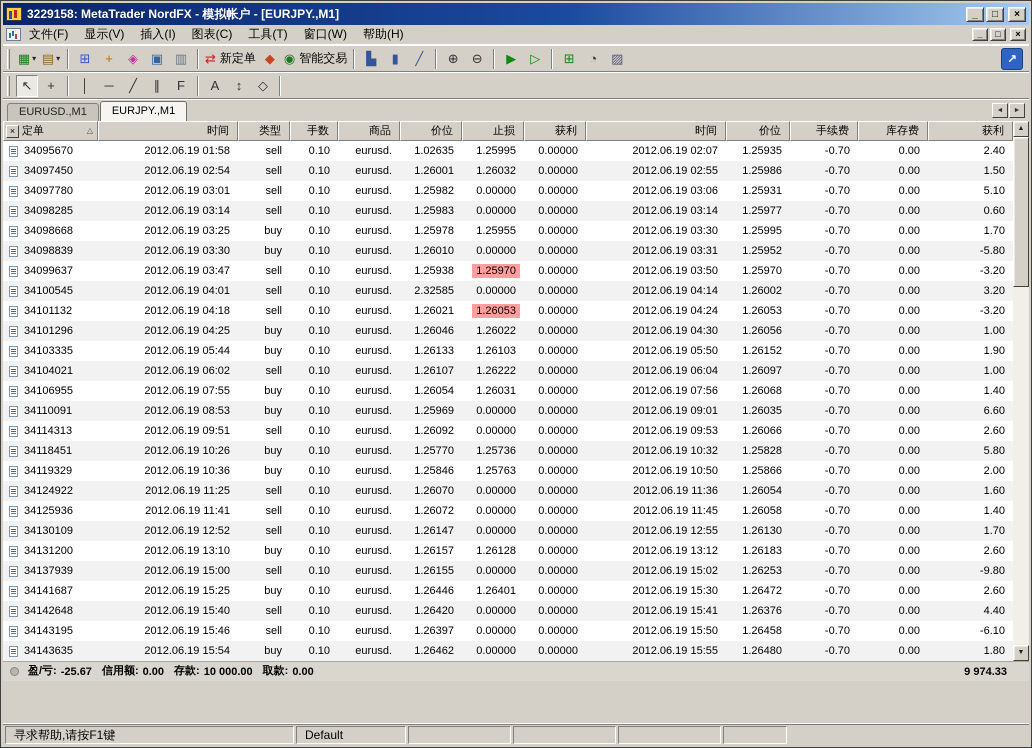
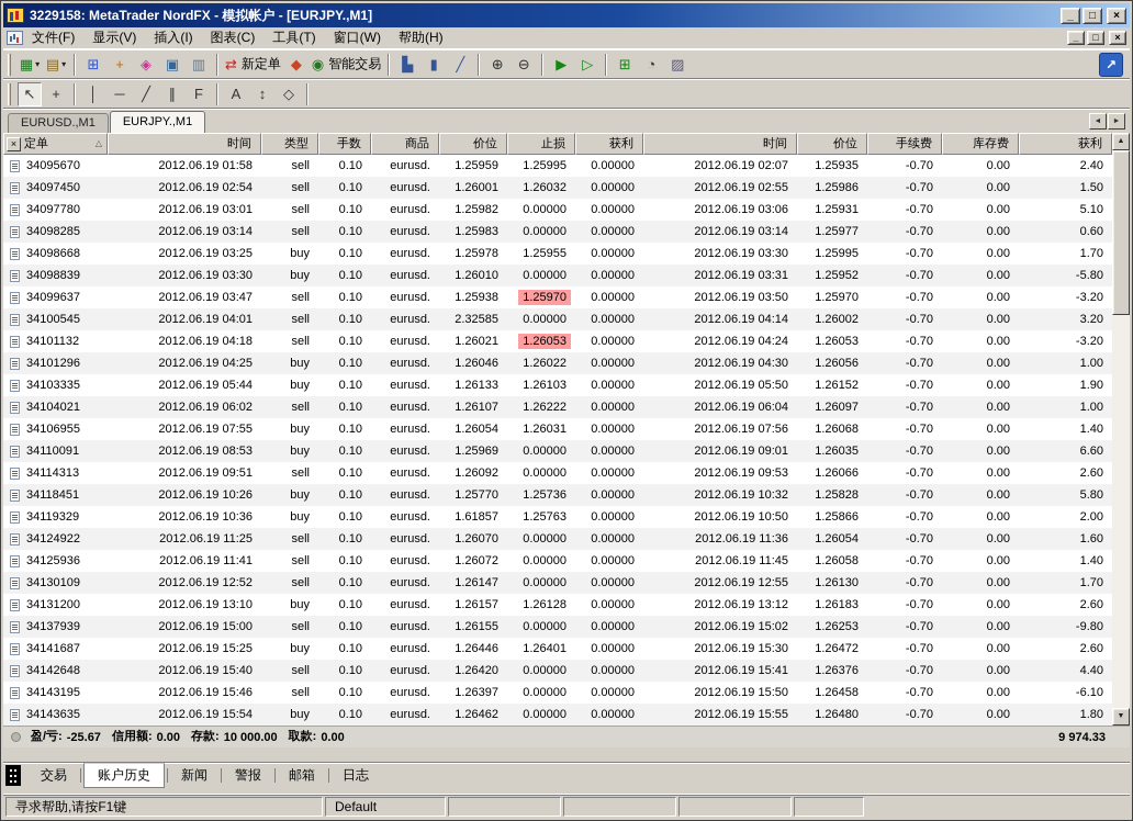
  3229158: MetaTrader NordFX - 模拟帐户 - [EURJPY.,M1]
  _
  □
  ×
  文件(F)
  显示(V)
  插入(I)
  图表(C)
  工具(T)
  窗口(W)
  帮助(H)
  _
  □
  ×
  ▦
  ▾
  ▤
  ▾
  ⊞
  +
  ◈
  ▣
  ▥
  ⇄
  新定单
  ◆
  ◉
  智能交易
  ▙
  ▮
  ╱
  ⊕
  ⊖
  ▶
  ▷
  ⊞
  ◔
  ▨
  ↗
  ↖
  +
  │
  ─
  ╱
  ∥
  F
  A
  ↕
  ◇
  EURUSD.,M1
  EURJPY.,M1
  ×
  定单
  △
  时间
  类型
  手数
  商品
  价位
  止损
  获利
  时间
  价位
  手续费
  库存费
  获利
  34095670
  2012.06.19 01:58
  sell
  0.10
  eurusd.
- 1.02635
+ 1.25959
  1.25995
  0.00000
  2012.06.19 02:07
  1.25935
  -0.70
  0.00
  2.40
  34097450
  2012.06.19 02:54
  sell
  0.10
  eurusd.
  1.26001
  1.26032
  0.00000
  2012.06.19 02:55
  1.25986
  -0.70
  0.00
  1.50
  34097780
  2012.06.19 03:01
  sell
  0.10
  eurusd.
  1.25982
  0.00000
  0.00000
  2012.06.19 03:06
  1.25931
  -0.70
  0.00
  5.10
  34098285
  2012.06.19 03:14
  sell
  0.10
  eurusd.
  1.25983
  0.00000
  0.00000
  2012.06.19 03:14
  1.25977
  -0.70
  0.00
  0.60
  34098668
  2012.06.19 03:25
  buy
  0.10
  eurusd.
  1.25978
  1.25955
  0.00000
  2012.06.19 03:30
  1.25995
  -0.70
  0.00
  1.70
  34098839
  2012.06.19 03:30
  buy
  0.10
  eurusd.
  1.26010
  0.00000
  0.00000
  2012.06.19 03:31
  1.25952
  -0.70
  0.00
  -5.80
  34099637
  2012.06.19 03:47
  sell
  0.10
  eurusd.
  1.25938
  1.25970
  0.00000
  2012.06.19 03:50
  1.25970
  -0.70
  0.00
  -3.20
  34100545
  2012.06.19 04:01
  sell
  0.10
  eurusd.
  2.32585
  0.00000
  0.00000
  2012.06.19 04:14
  1.26002
  -0.70
  0.00
  3.20
  34101132
  2012.06.19 04:18
  sell
  0.10
  eurusd.
  1.26021
  1.26053
  0.00000
  2012.06.19 04:24
  1.26053
  -0.70
  0.00
  -3.20
  34101296
  2012.06.19 04:25
  buy
  0.10
  eurusd.
  1.26046
  1.26022
  0.00000
  2012.06.19 04:30
  1.26056
  -0.70
  0.00
  1.00
  34103335
  2012.06.19 05:44
  buy
  0.10
  eurusd.
  1.26133
  1.26103
  0.00000
  2012.06.19 05:50
  1.26152
  -0.70
  0.00
  1.90
  34104021
  2012.06.19 06:02
  sell
  0.10
  eurusd.
  1.26107
  1.26222
  0.00000
  2012.06.19 06:04
  1.26097
  -0.70
  0.00
  1.00
  34106955
  2012.06.19 07:55
  buy
  0.10
  eurusd.
  1.26054
  1.26031
  0.00000
  2012.06.19 07:56
  1.26068
  -0.70
  0.00
  1.40
  34110091
  2012.06.19 08:53
  buy
  0.10
  eurusd.
  1.25969
  0.00000
  0.00000
  2012.06.19 09:01
  1.26035
  -0.70
  0.00
  6.60
  34114313
  2012.06.19 09:51
  sell
  0.10
  eurusd.
  1.26092
  0.00000
  0.00000
  2012.06.19 09:53
  1.26066
  -0.70
  0.00
  2.60
  34118451
  2012.06.19 10:26
  buy
  0.10
  eurusd.
  1.25770
  1.25736
  0.00000
  2012.06.19 10:32
  1.25828
  -0.70
  0.00
  5.80
  34119329
  2012.06.19 10:36
  buy
  0.10
  eurusd.
- 1.25846
+ 1.61857
  1.25763
  0.00000
  2012.06.19 10:50
  1.25866
  -0.70
  0.00
  2.00
  34124922
  2012.06.19 11:25
  sell
  0.10
  eurusd.
  1.26070
  0.00000
  0.00000
  2012.06.19 11:36
  1.26054
  -0.70
  0.00
  1.60
  34125936
  2012.06.19 11:41
  sell
  0.10
  eurusd.
  1.26072
  0.00000
  0.00000
  2012.06.19 11:45
  1.26058
  -0.70
  0.00
  1.40
  34130109
  2012.06.19 12:52
  sell
  0.10
  eurusd.
  1.26147
  0.00000
  0.00000
  2012.06.19 12:55
  1.26130
  -0.70
  0.00
  1.70
  34131200
  2012.06.19 13:10
  buy
  0.10
  eurusd.
  1.26157
  1.26128
  0.00000
  2012.06.19 13:12
  1.26183
  -0.70
  0.00
  2.60
  34137939
  2012.06.19 15:00
  sell
  0.10
  eurusd.
  1.26155
  0.00000
  0.00000
  2012.06.19 15:02
  1.26253
  -0.70
  0.00
  -9.80
  34141687
  2012.06.19 15:25
  buy
  0.10
  eurusd.
  1.26446
  1.26401
  0.00000
  2012.06.19 15:30
  1.26472
  -0.70
  0.00
  2.60
  34142648
  2012.06.19 15:40
  sell
  0.10
  eurusd.
  1.26420
  0.00000
  0.00000
  2012.06.19 15:41
  1.26376
  -0.70
  0.00
  4.40
  34143195
  2012.06.19 15:46
  sell
  0.10
  eurusd.
  1.26397
  0.00000
  0.00000
  2012.06.19 15:50
  1.26458
  -0.70
  0.00
  -6.10
  34143635
  2012.06.19 15:54
  buy
  0.10
  eurusd.
  1.26462
  0.00000
  0.00000
  2012.06.19 15:55
  1.26480
  -0.70
  0.00
  1.80
  盈/亏:
  -25.67
  信用额:
  0.00
  存款:
  10 000.00
  取款:
  0.00
  9 974.33
+ 交易
+ 账户历史
+ 新闻
+ 警报
+ 邮箱
+ 日志
  寻求帮助,请按F1键
  Default
